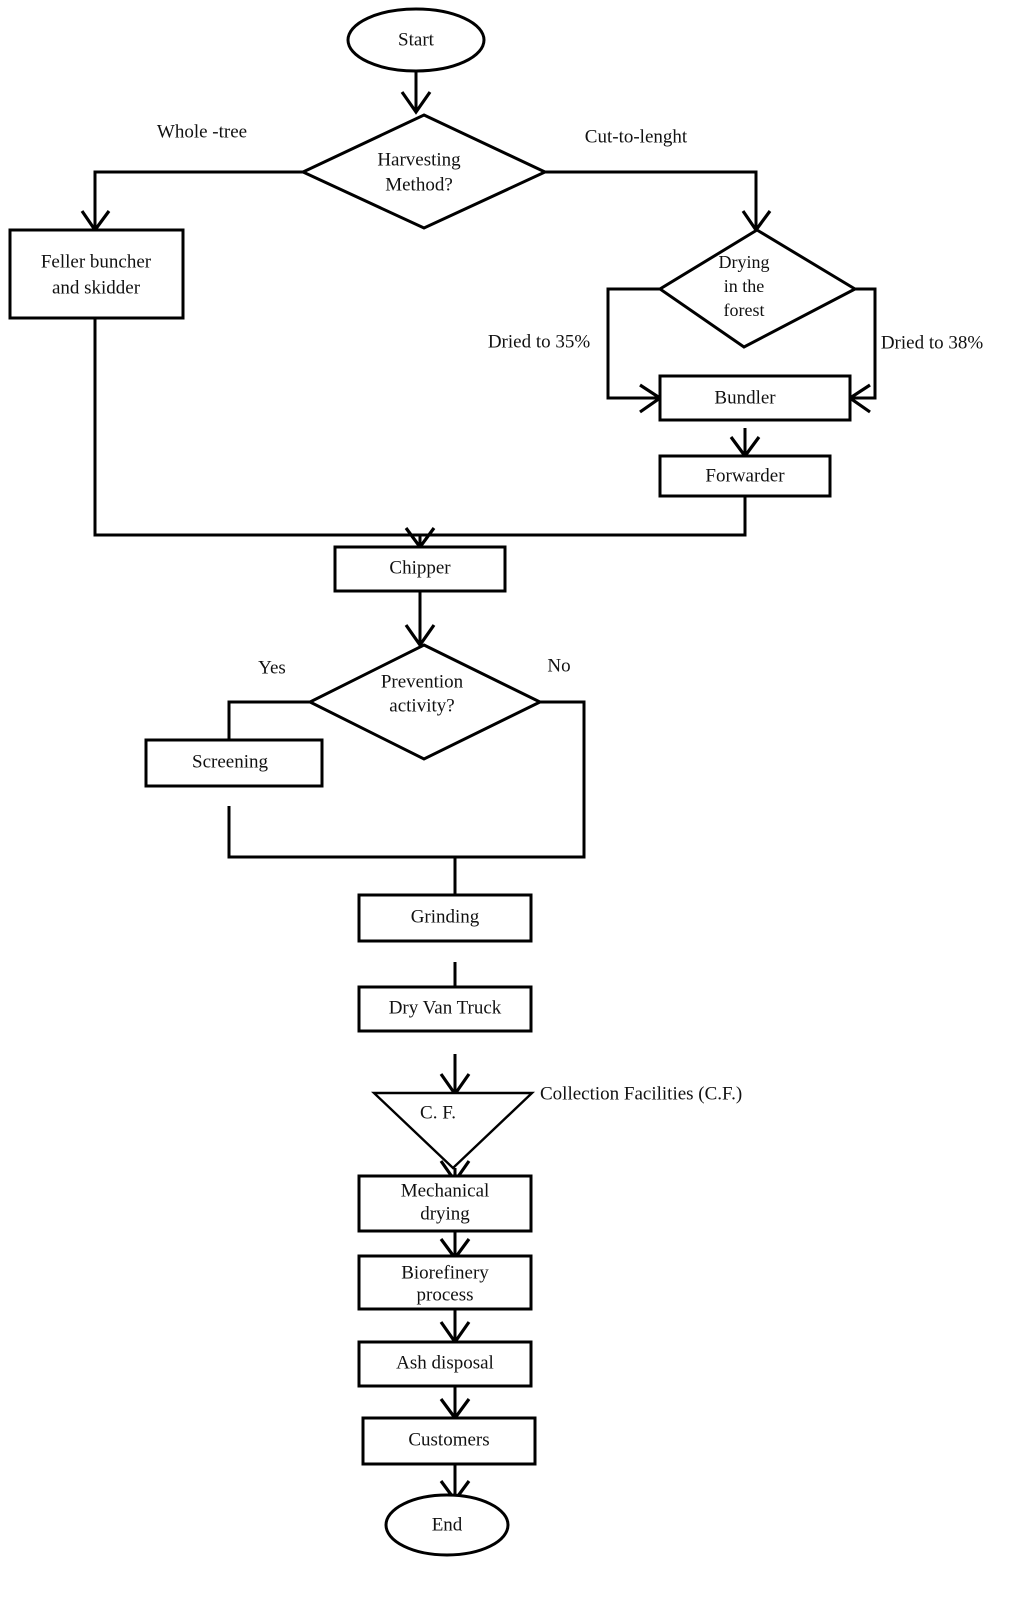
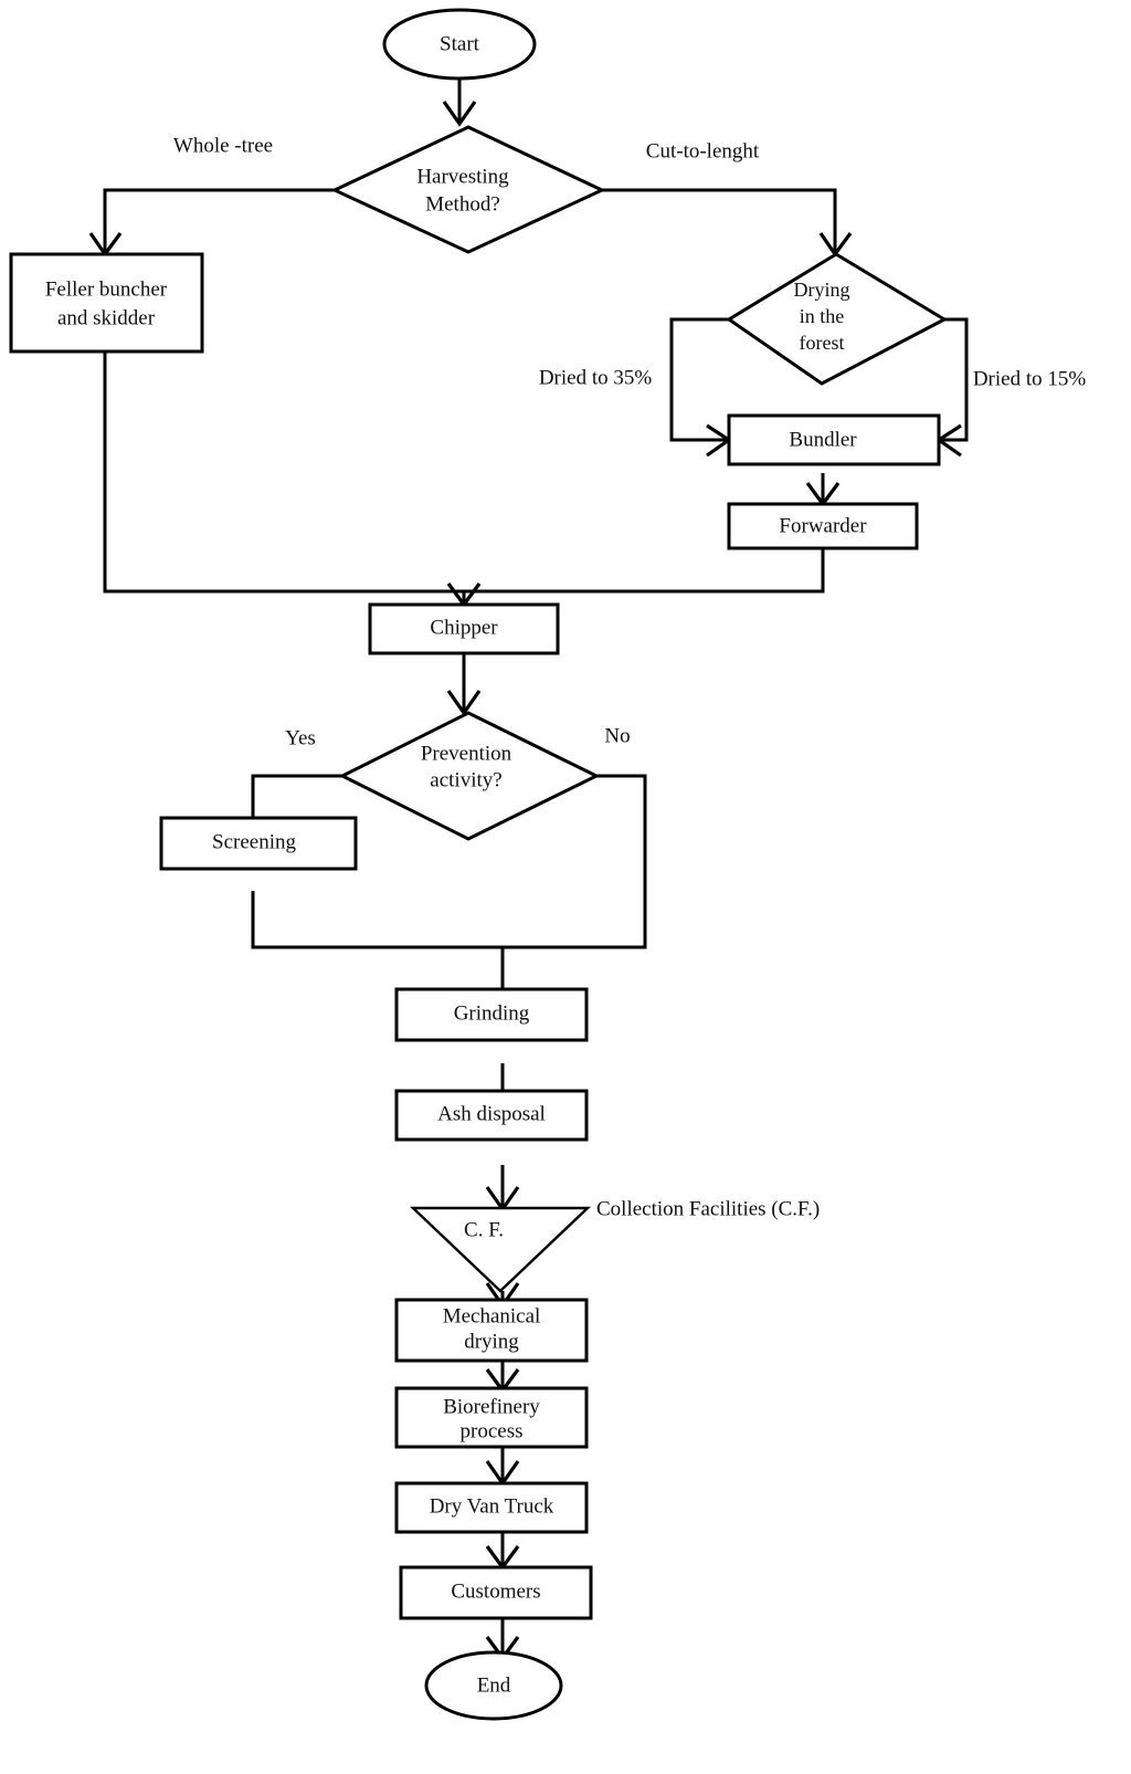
  Start
  Harvesting
  Method?
  Feller buncher
  and skidder
  Drying
  in the
  forest
  Bundler
  Forwarder
  Chipper
  Prevention
  activity?
  Screening
  Grinding
- Dry Van Truck
+ Ash disposal
  C. F.
  Mechanical
  drying
  Biorefinery
  process
- Ash disposal
+ Dry Van Truck
  Customers
  End
  Whole -tree
  Cut-to-lenght
  Dried to 35%
- Dried to 38%
+ Dried to 15%
  Yes
  No
  Collection Facilities (C.F.)
